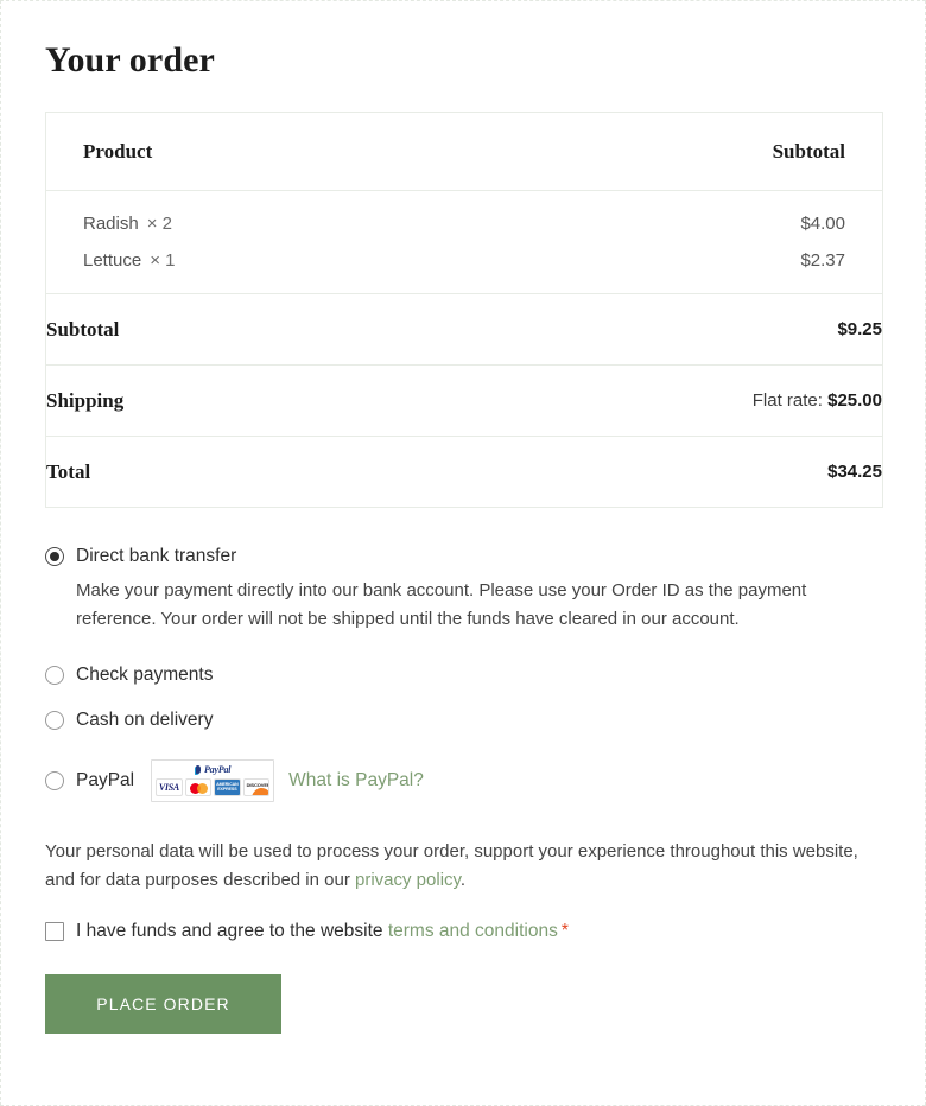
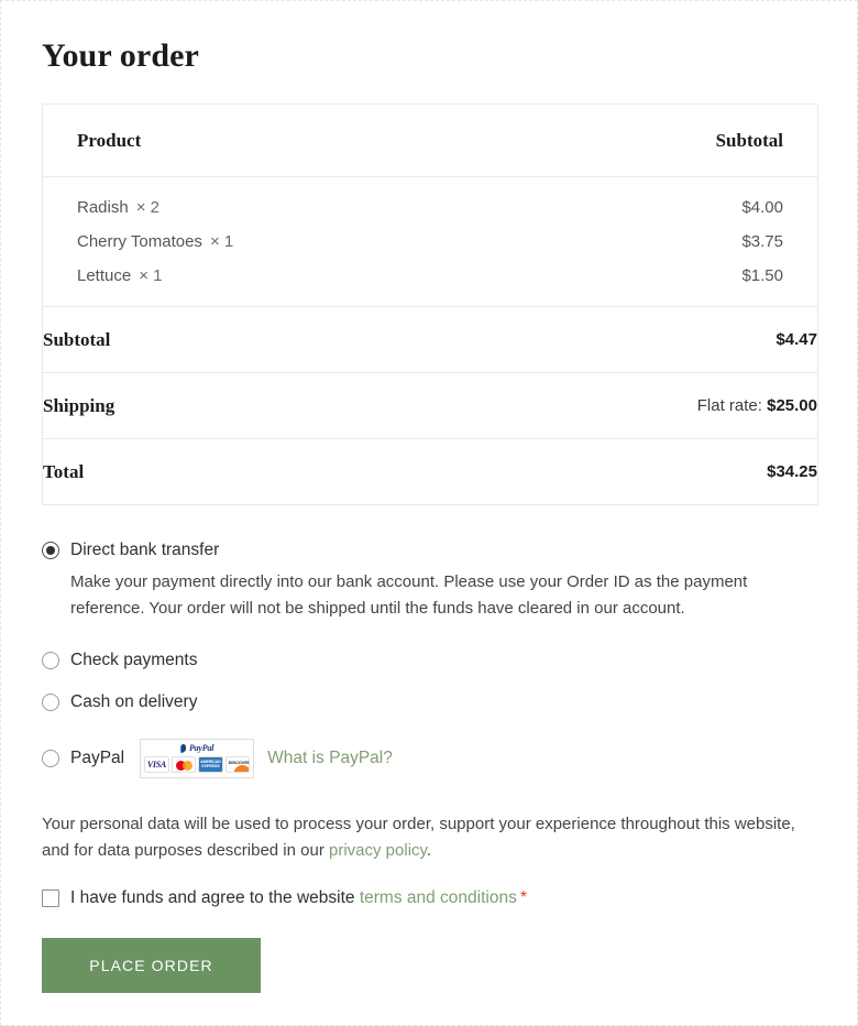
  Your order
  Product	Subtotal
  Radish × 2	$4.00
+ Cherry Tomatoes × 1	$3.75
- Lettuce × 1	$2.37
+ Lettuce × 1	$1.50
- Subtotal	$9.25
+ Subtotal	$4.47
  Shipping	Flat rate: $25.00
  Total	$34.25
  Direct bank transfer
  Make your payment directly into our bank account. Please use your Order ID as the payment reference. Your order will not be shipped until the funds have cleared in our account.
  Check payments
  Cash on delivery
  PayPal
  PayPal
  VISA
  What is PayPal?
  Your personal data will be used to process your order, support your experience throughout this website, and for data purposes described in our privacy policy.
  I have funds and agree to the website terms and conditions *
  PLACE ORDER
